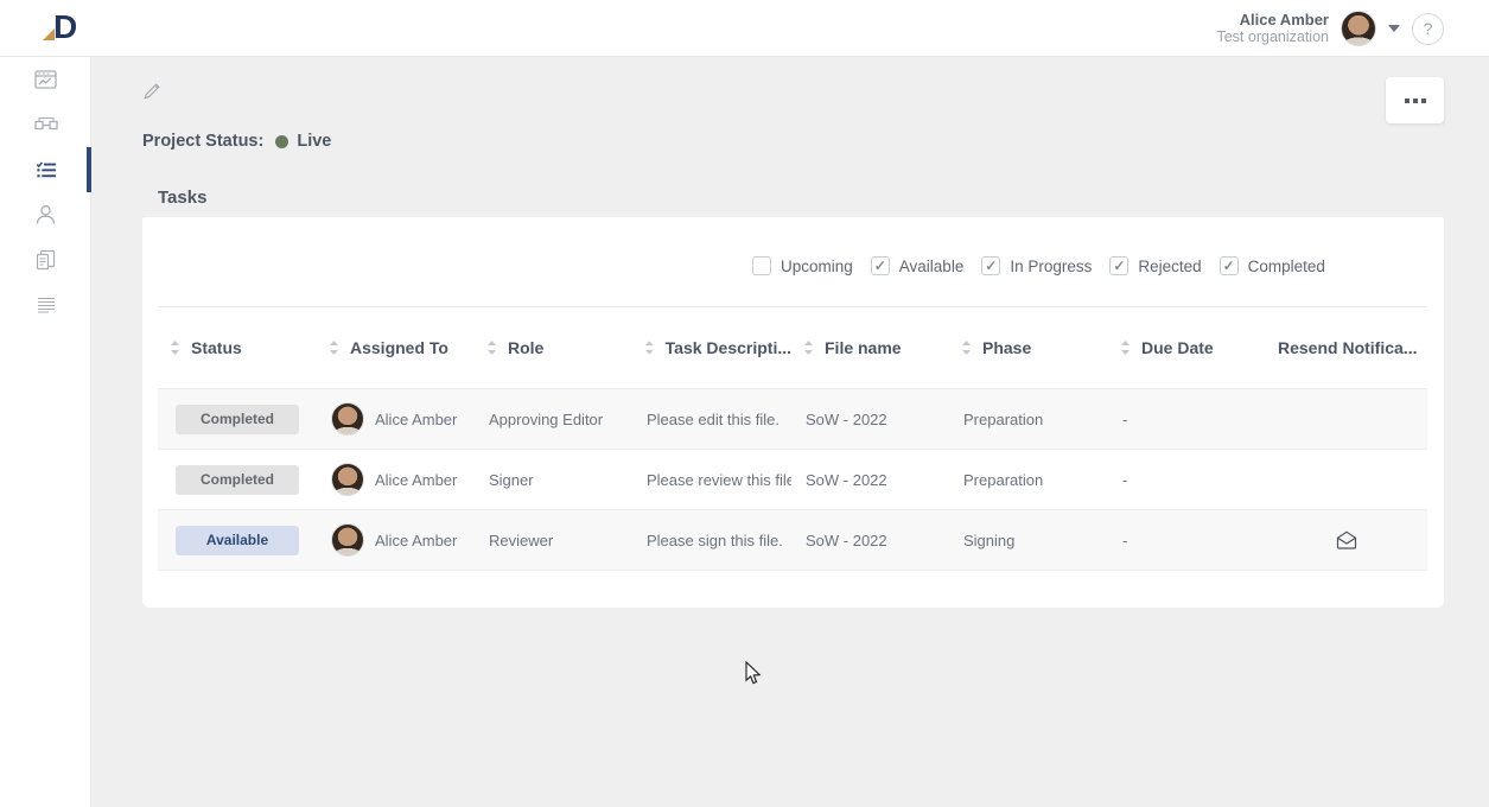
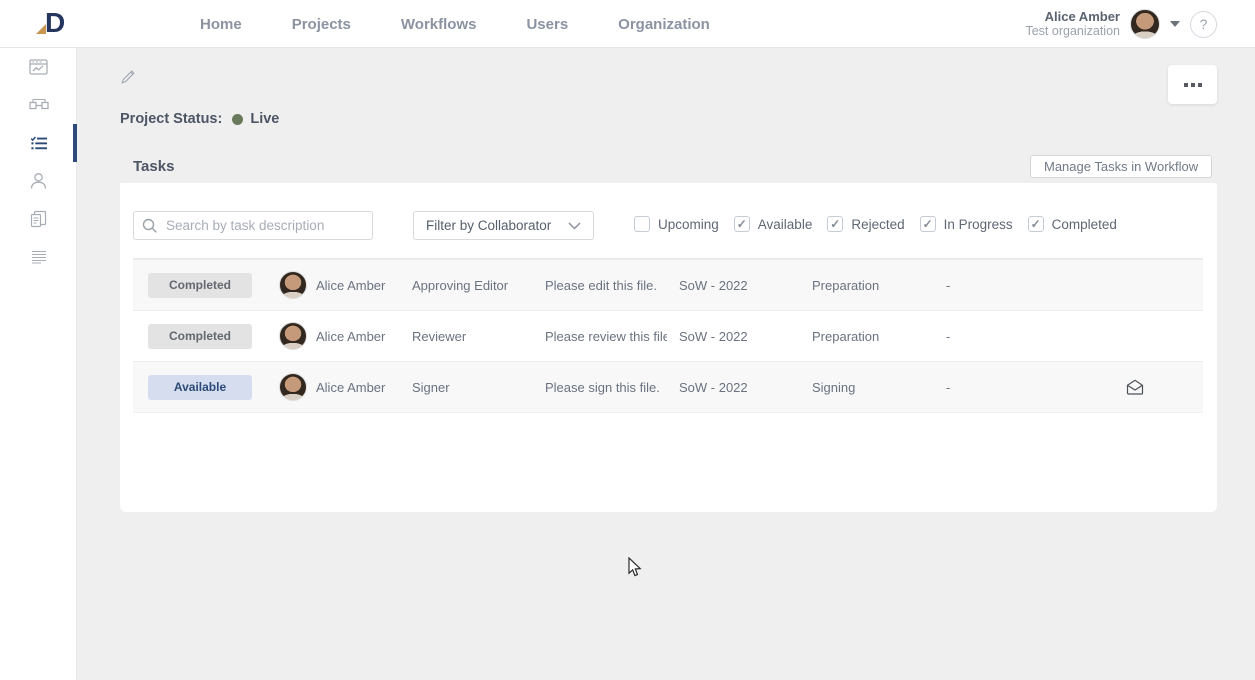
  D
+ Home
+ Projects
+ Workflows
+ Users
+ Organization
  Alice Amber
  Test organization
  ?
  Project Status:
  Live
  Tasks
+ Manage Tasks in Workflow
+ Search by task description
+ Filter by Collaborator
  Upcoming
  ✓
  Available
  ✓
- In Progress
+ Rejected
  ✓
- Rejected
+ In Progress
  ✓
  Completed
- Status
- Assigned To
- Role
- Task Descripti...
- File name
- Phase
- Due Date
- Resend Notifica...
  Completed
  Alice Amber
  Approving Editor
  Please edit this file.
  SoW - 2022
  Preparation
  -
  Completed
  Alice Amber
- Signer
+ Reviewer
  Please review this file
  SoW - 2022
  Preparation
  -
  Available
  Alice Amber
- Reviewer
+ Signer
  Please sign this file.
  SoW - 2022
  Signing
  -
